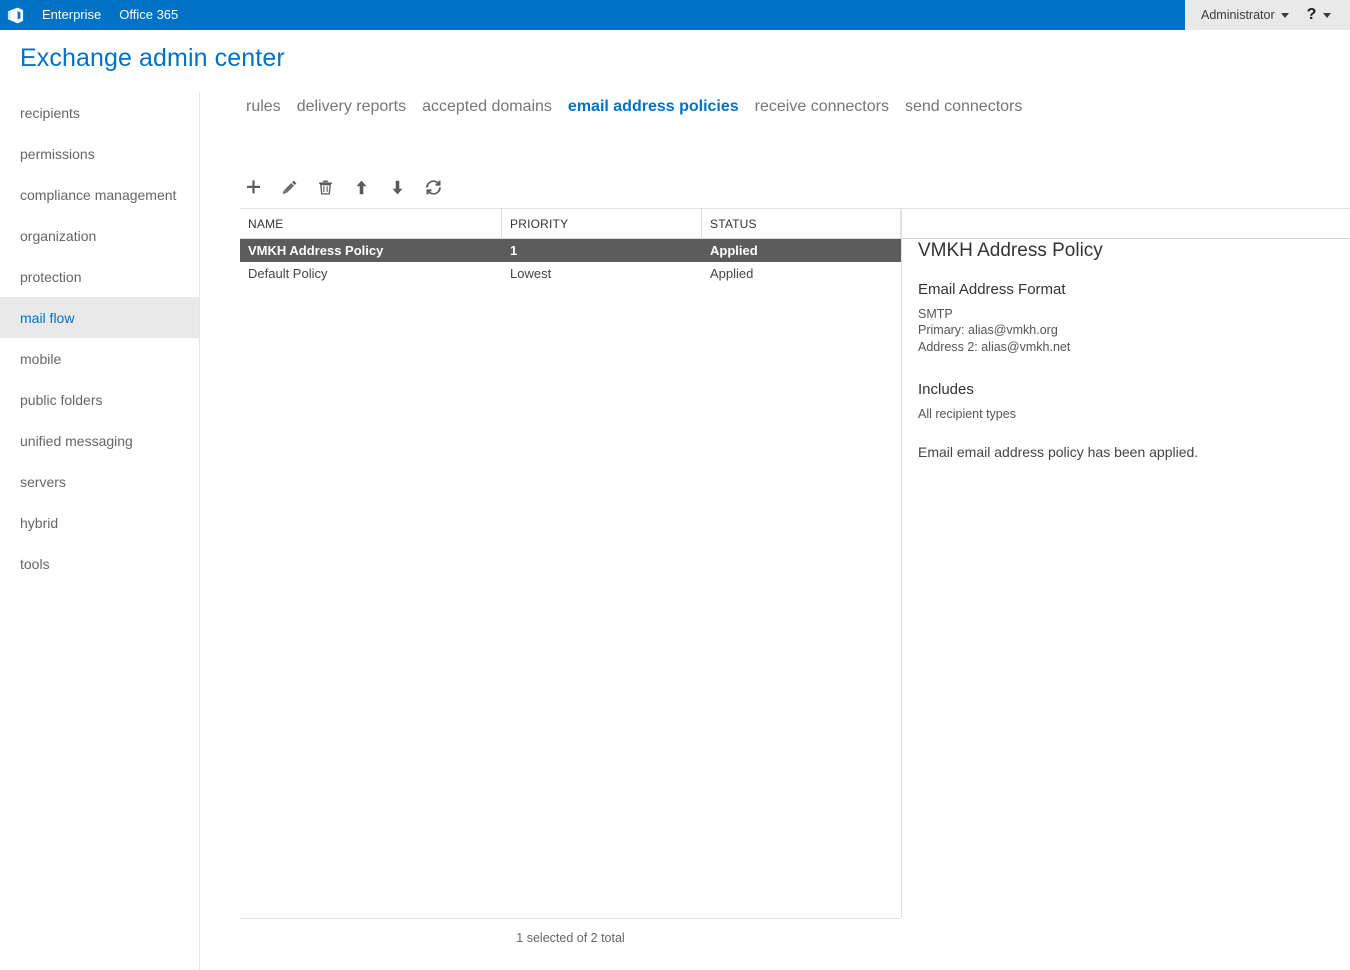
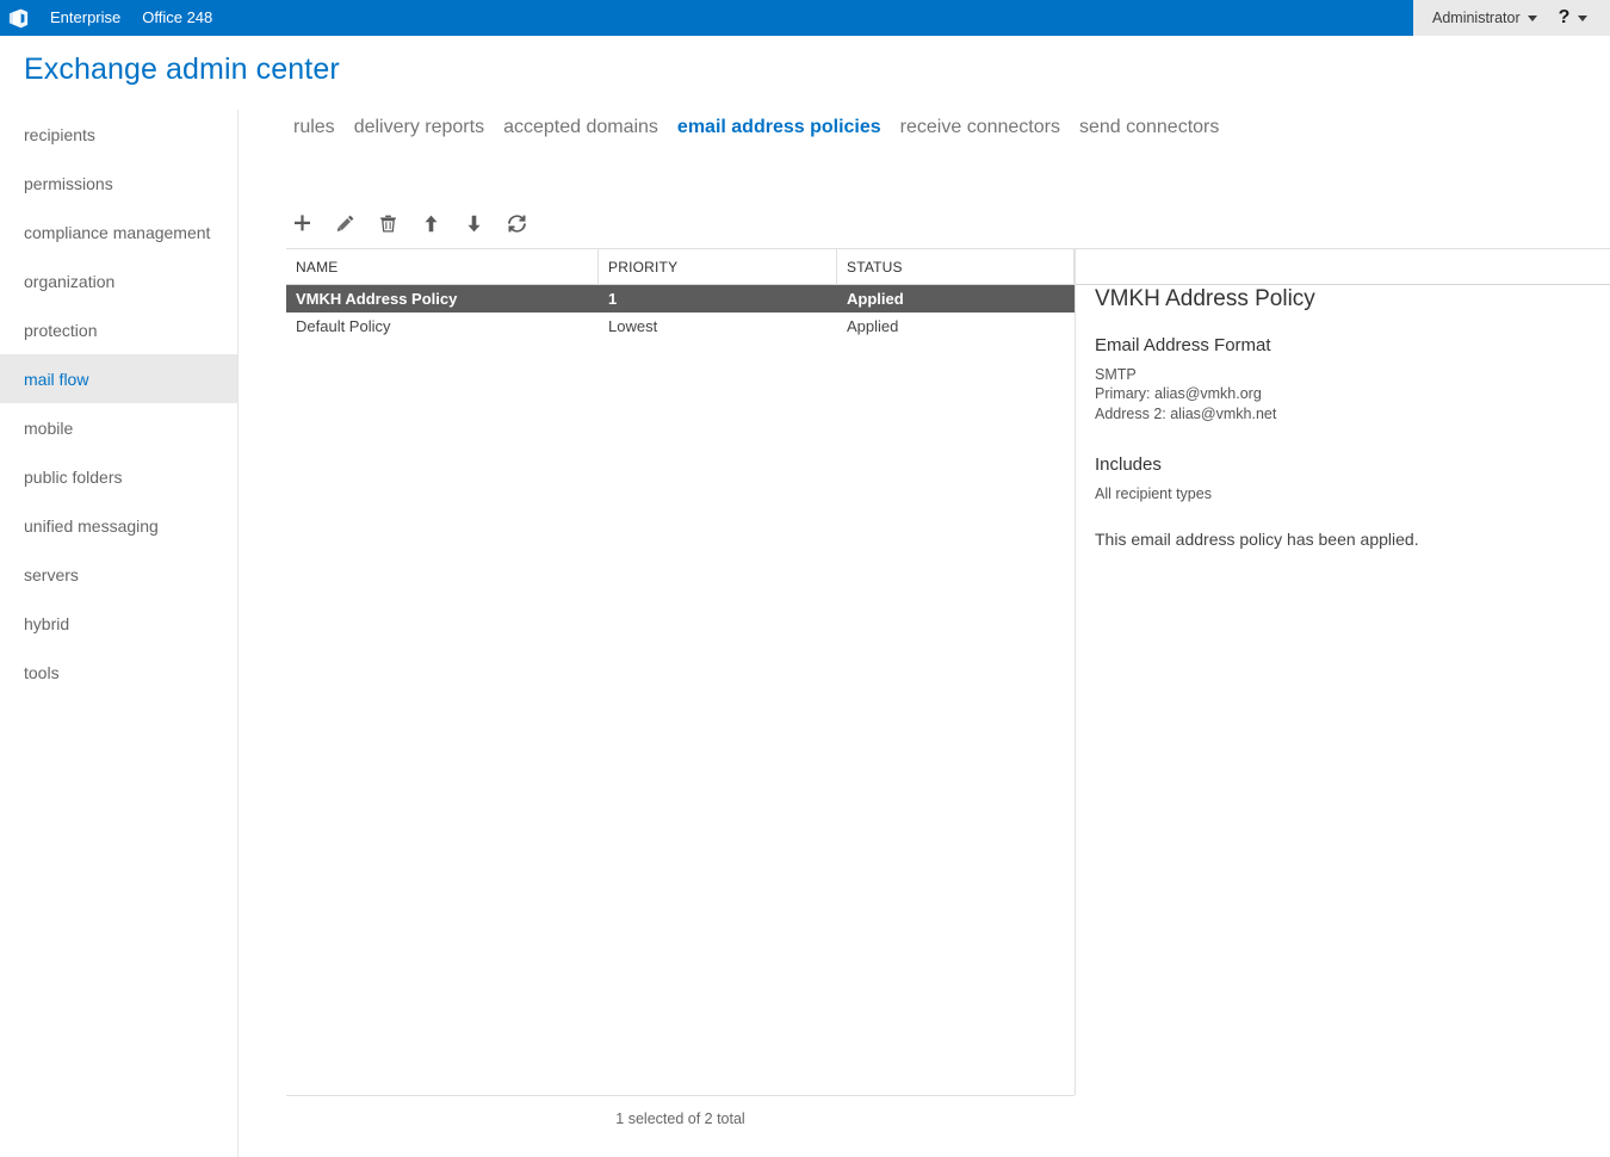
  Enterprise
- Office 365
+ Office 248
  Administrator
  ?
  Exchange admin center
  recipients
  permissions
  compliance management
  organization
  protection
  mail flow
  mobile
  public folders
  unified messaging
  servers
  hybrid
  tools
  rules
  delivery reports
  accepted domains
  email address policies
  receive connectors
  send connectors
  NAME
  PRIORITY
  STATUS
  VMKH Address Policy
  1
  Applied
  Default Policy
  Lowest
  Applied
  1 selected of 2 total
  VMKH Address Policy
  Email Address Format
  SMTP
  Primary: alias@vmkh.org
  Address 2: alias@vmkh.net
  Includes
  All recipient types
- Email email address policy has been applied.
+ This email address policy has been applied.
